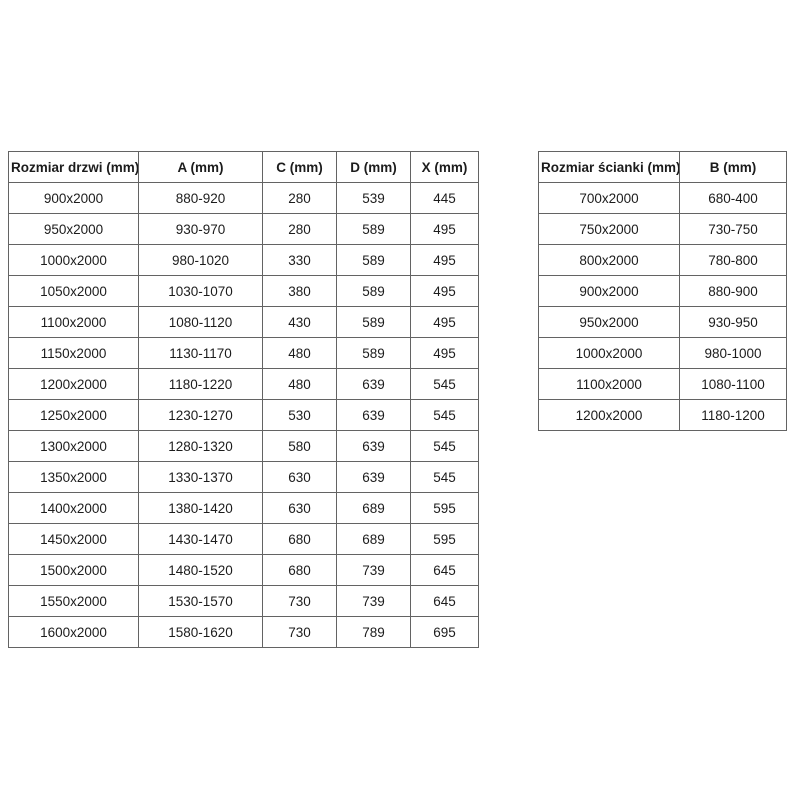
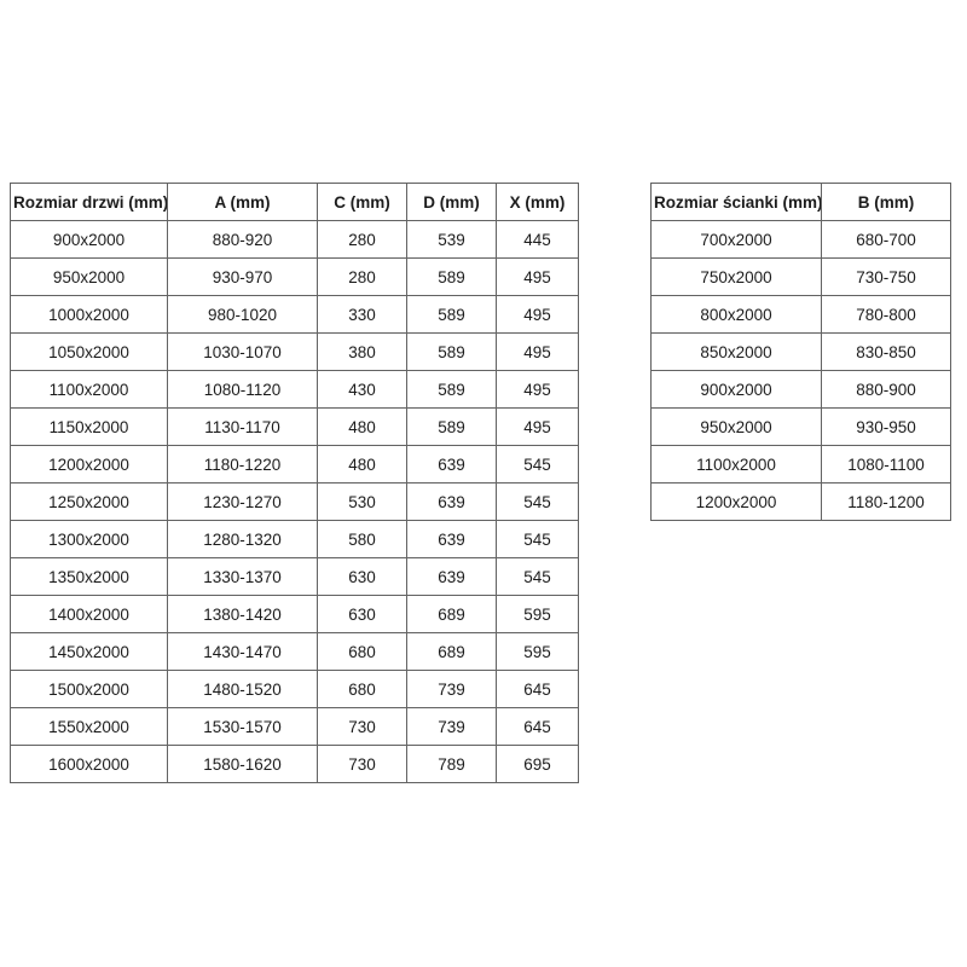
  Rozmiar drzwi (mm)	A (mm)	C (mm)	D (mm)	X (mm)
  900x2000	880-920	280	539	445
  950x2000	930-970	280	589	495
  1000x2000	980-1020	330	589	495
  1050x2000	1030-1070	380	589	495
  1100x2000	1080-1120	430	589	495
  1150x2000	1130-1170	480	589	495
  1200x2000	1180-1220	480	639	545
  1250x2000	1230-1270	530	639	545
  1300x2000	1280-1320	580	639	545
  1350x2000	1330-1370	630	639	545
  1400x2000	1380-1420	630	689	595
  1450x2000	1430-1470	680	689	595
  1500x2000	1480-1520	680	739	645
  1550x2000	1530-1570	730	739	645
  1600x2000	1580-1620	730	789	695
  Rozmiar ścianki (mm)	B (mm)
- 700x2000	680-400
+ 700x2000	680-700
  750x2000	730-750
  800x2000	780-800
+ 850x2000	830-850
  900x2000	880-900
  950x2000	930-950
- 1000x2000	980-1000
  1100x2000	1080-1100
  1200x2000	1180-1200
